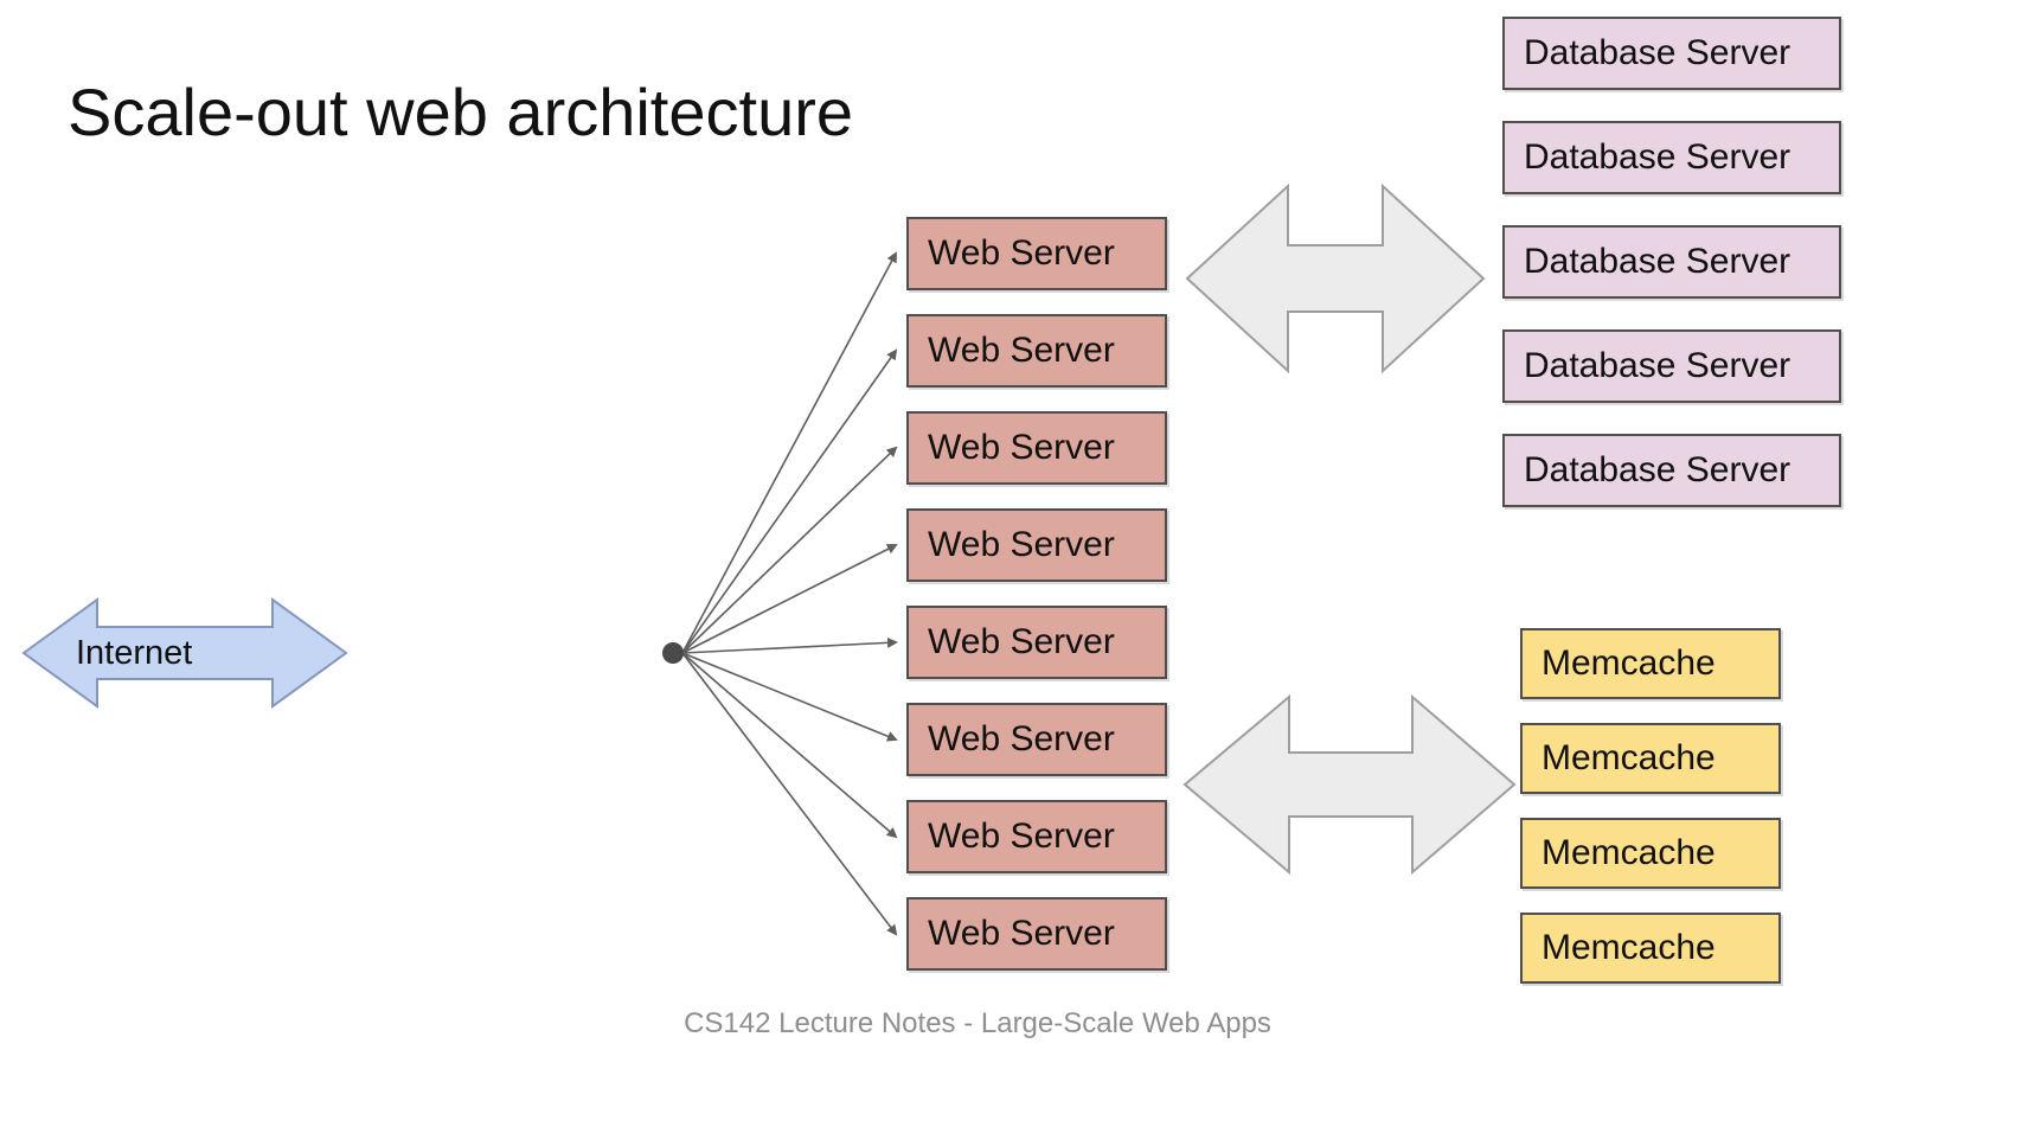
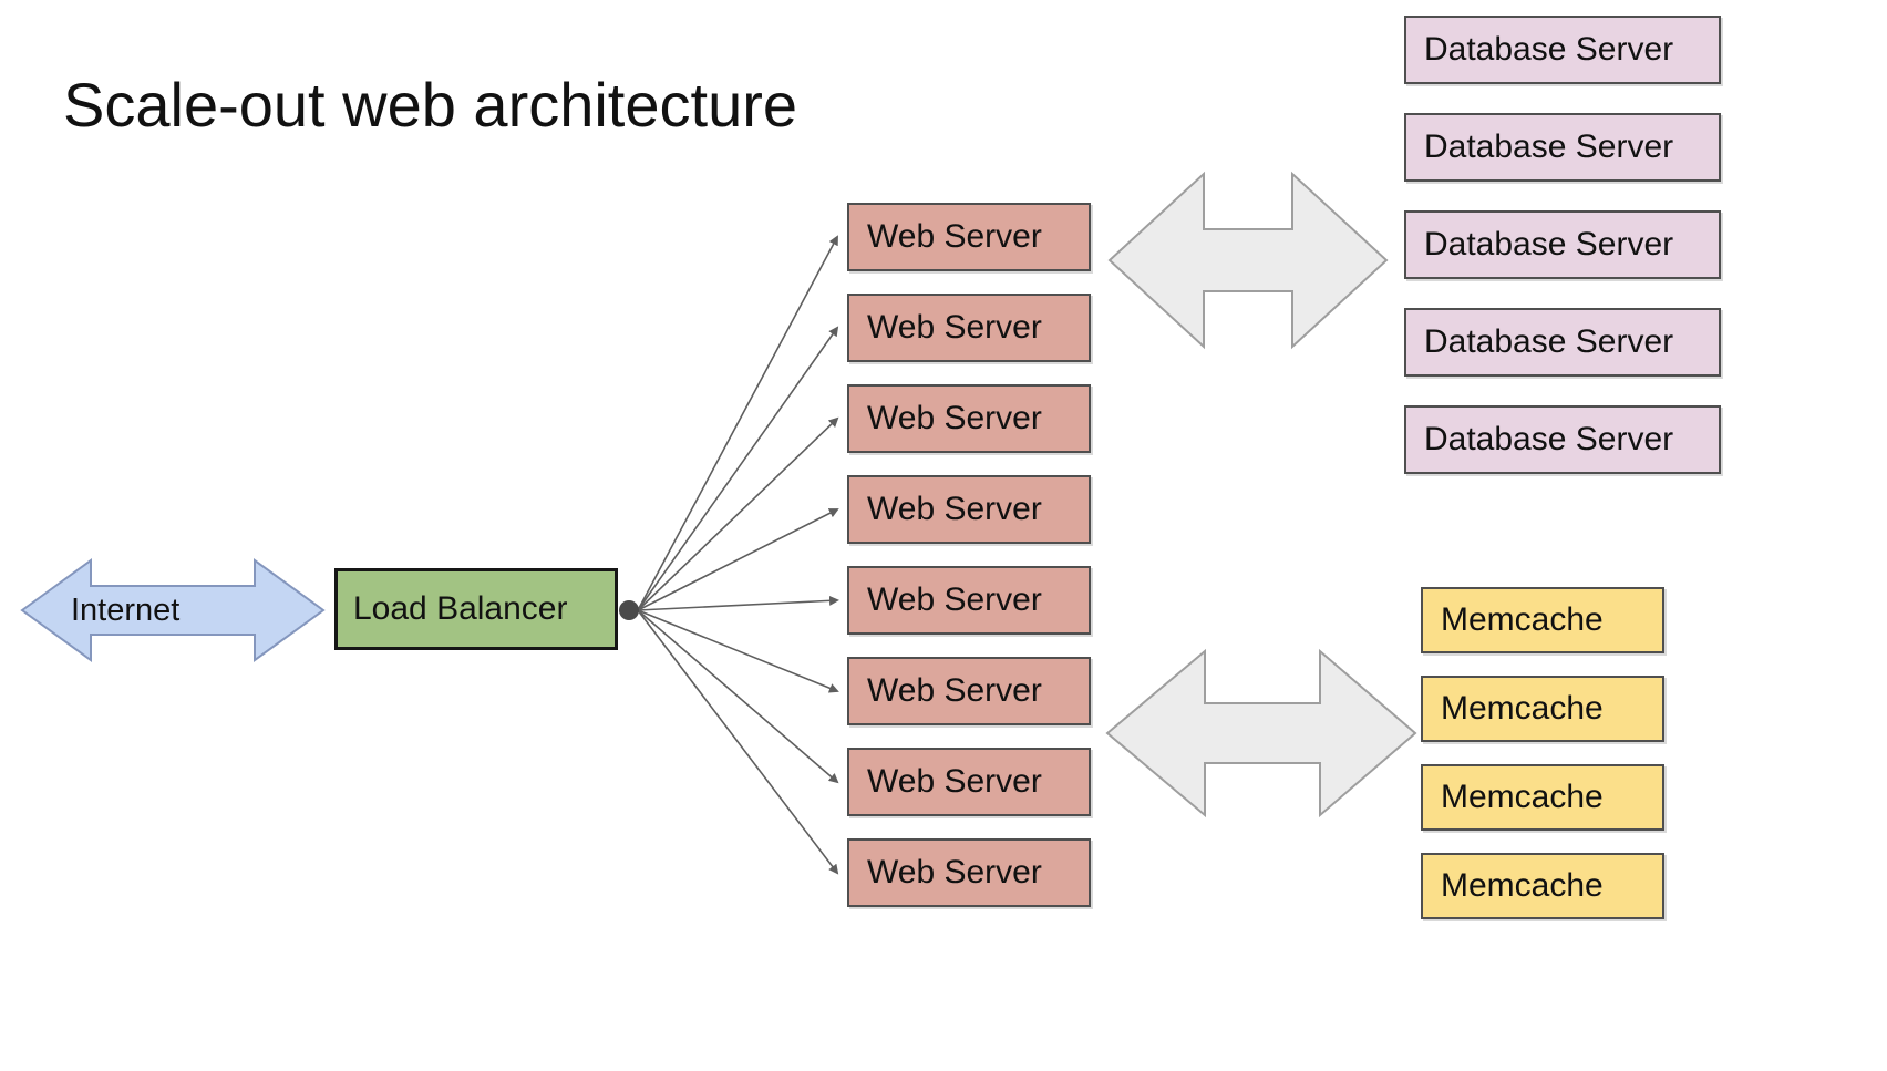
  Scale-out web architecture
  Internet
+ Load Balancer
  Web Server
  Web Server
  Web Server
  Web Server
  Web Server
  Web Server
  Web Server
  Web Server
  Database Server
  Database Server
  Database Server
  Database Server
  Database Server
  Memcache
  Memcache
  Memcache
  Memcache
- CS142 Lecture Notes - Large-Scale Web Apps
